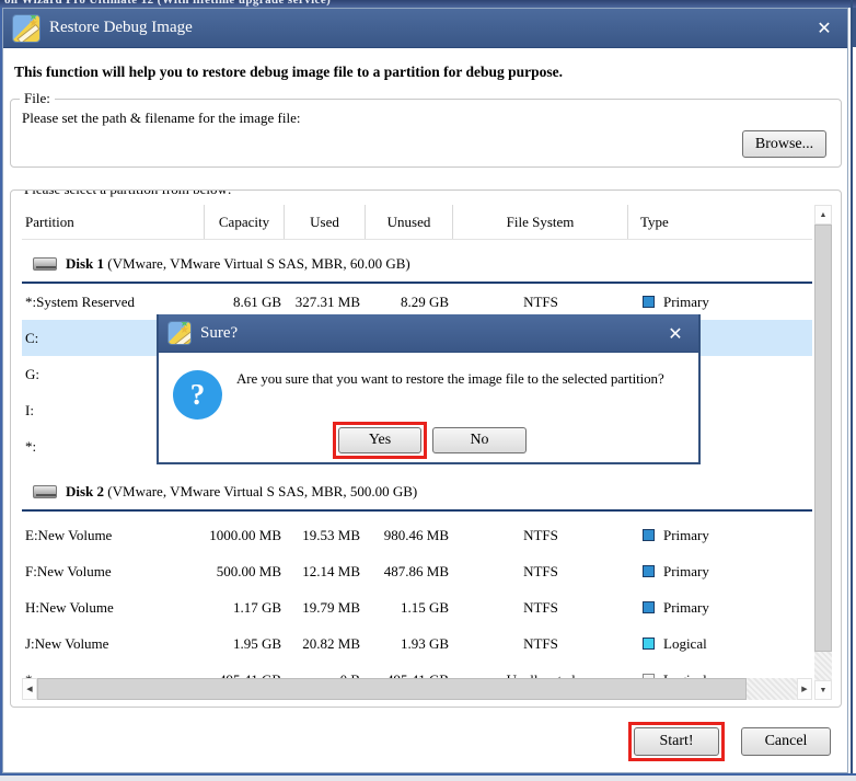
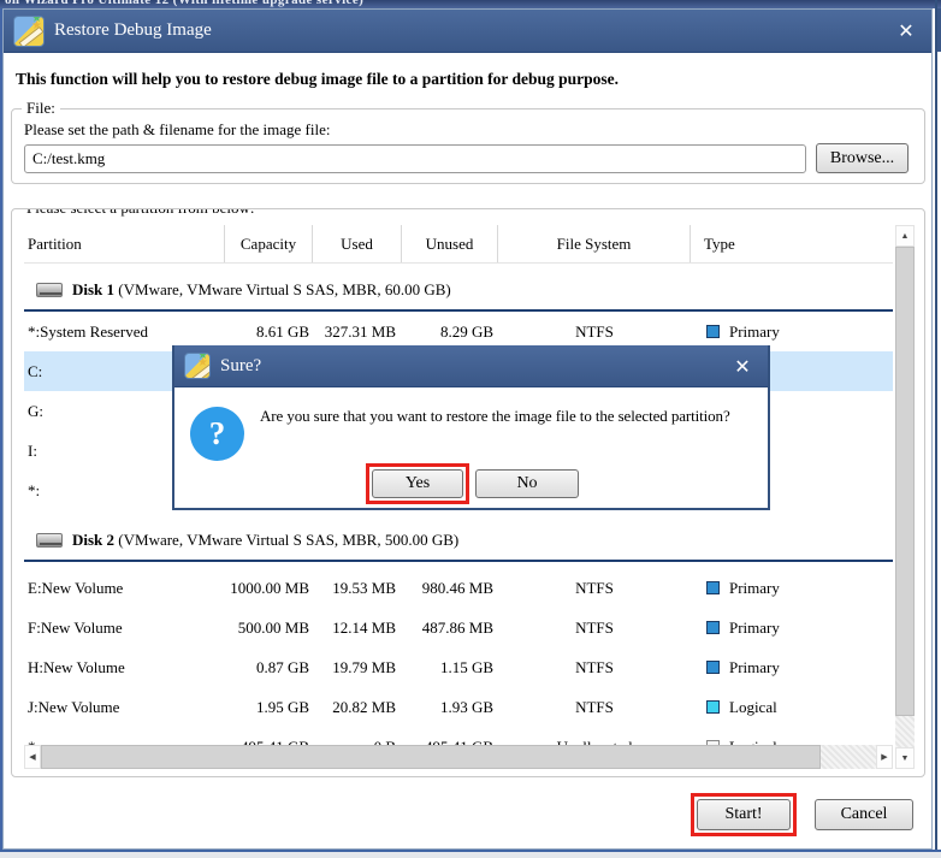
  on Wizard Pro Ultimate 12 (With lifetime upgrade service)
  Restore Debug Image
  ✕
  This function will help you to restore debug image file to a partition for debug purpose.
  File:
  Please set the path & filename for the image file:
+ C:/test.kmg
  Browse...
  Partition
  Capacity
  Used
  Unused
  File System
  Type
  Disk 1
  (VMware, VMware Virtual S SAS, MBR, 60.00 GB)
  *:System Reserved
  8.61 GB
  327.31 MB
  8.29 GB
  NTFS
  Primary
  C:
  G:
  I:
  *:
  Disk 2
  (VMware, VMware Virtual S SAS, MBR, 500.00 GB)
  E:New Volume
  1000.00 MB
  19.53 MB
  980.46 MB
  NTFS
  Primary
  F:New Volume
  500.00 MB
  12.14 MB
  487.86 MB
  NTFS
  Primary
  H:New Volume
- 1.17 GB
+ 0.87 GB
  19.79 MB
  1.15 GB
  NTFS
  Primary
  J:New Volume
  1.95 GB
  20.82 MB
  1.93 GB
  NTFS
  Logical
  ▲
  ▼
  ◀
  ▶
  Start!
  Cancel
  Sure?
  ✕
  ?
  Are you sure that you want to restore the image file to the selected partition?
  Yes
  No
